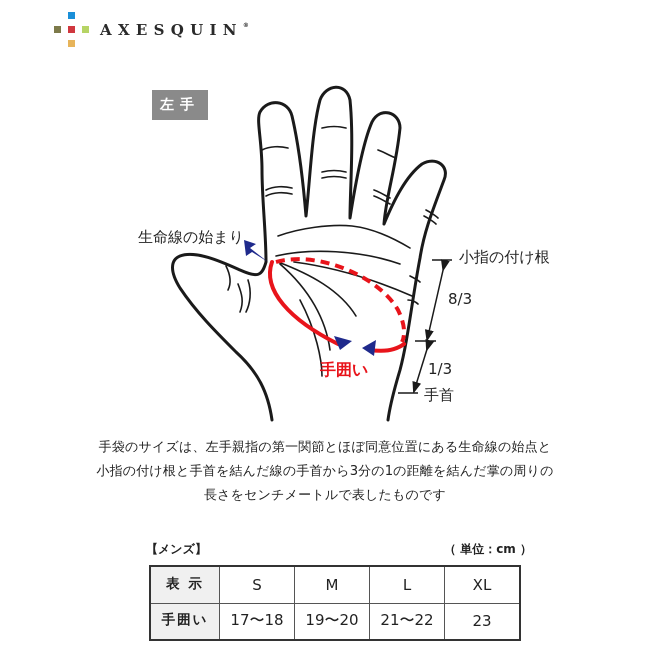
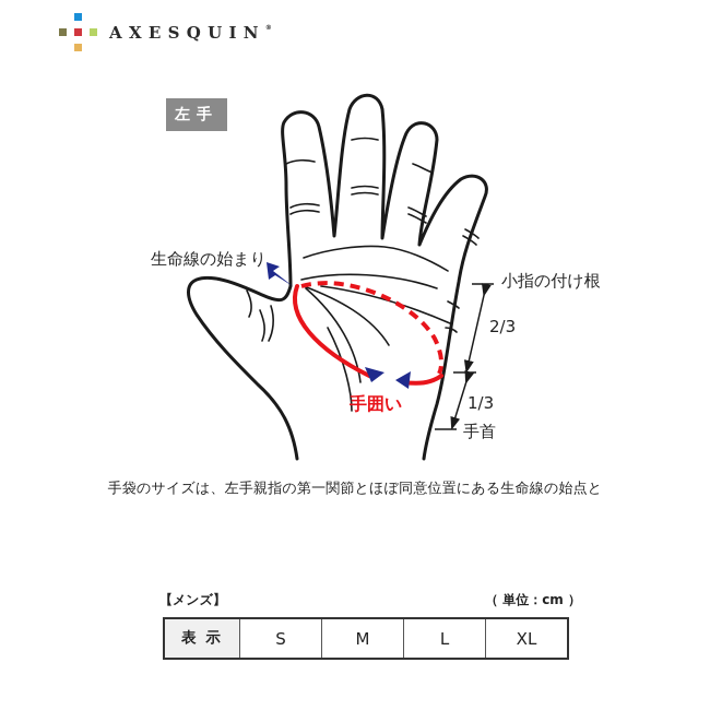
  AXESQUIN
  左手
  生命線の始まり
  小指の付け根
- 8/3
+ 2/3
  1/3
  手首
  手囲い
  手袋のサイズは、左手親指の第一関節とほぼ同意位置にある生命線の始点と
- 小指の付け根と手首を結んだ線の手首から3分の1の距離を結んだ掌の周りの
- 長さをセンチメートルで表したものです
  【メンズ】
  （ 単位：cm ）
  表 示	S	M	L	XL
- 手囲い	17〜18	19〜20	21〜22	23
